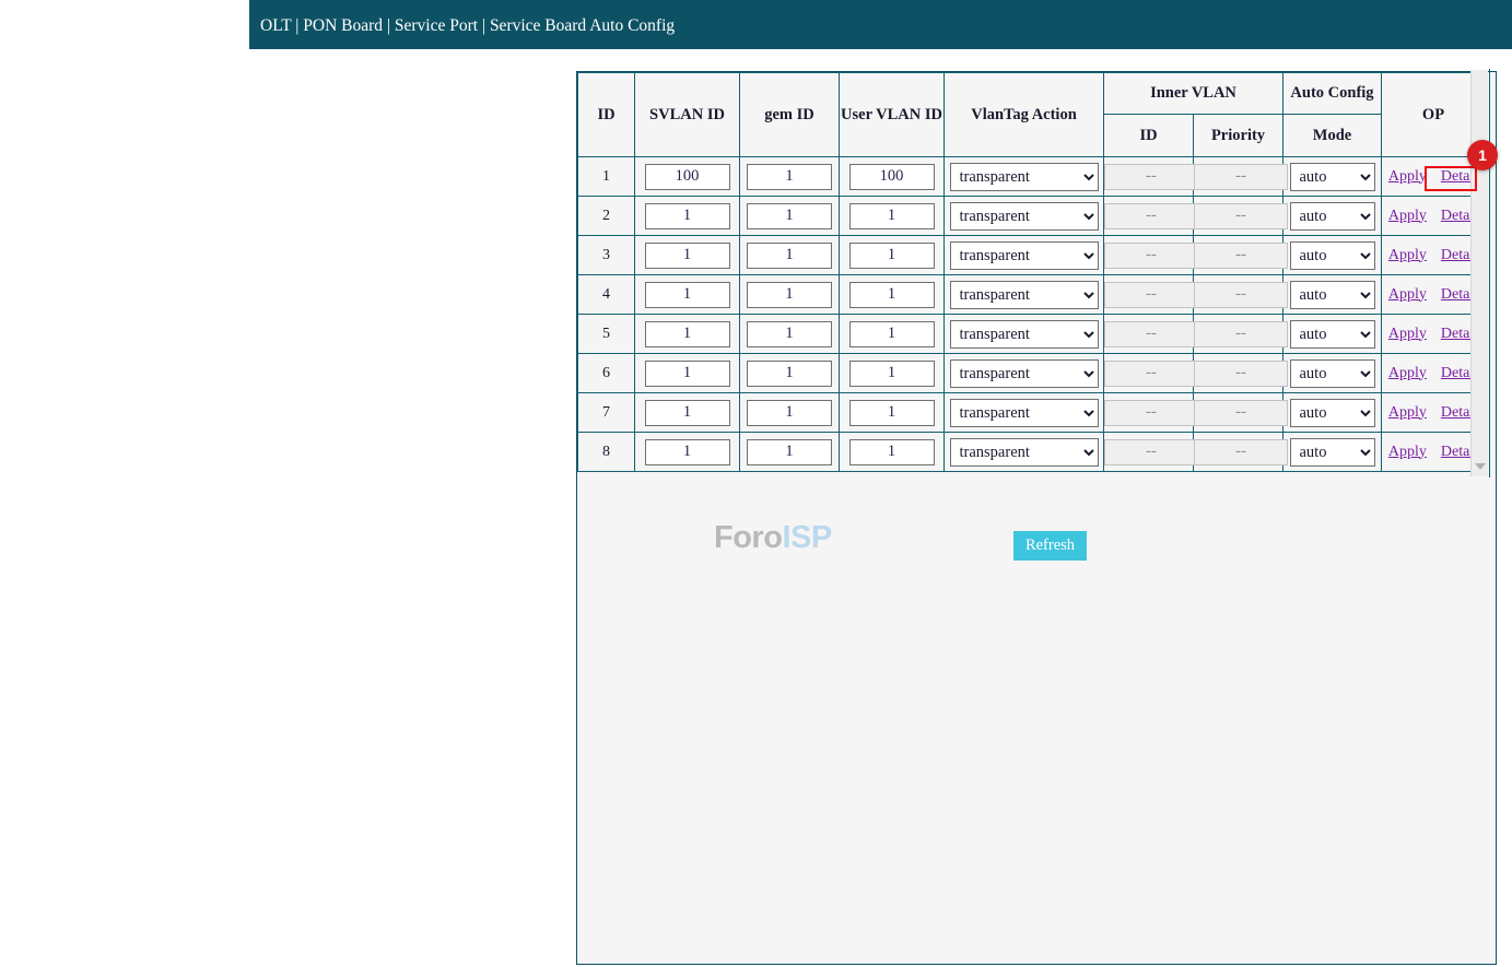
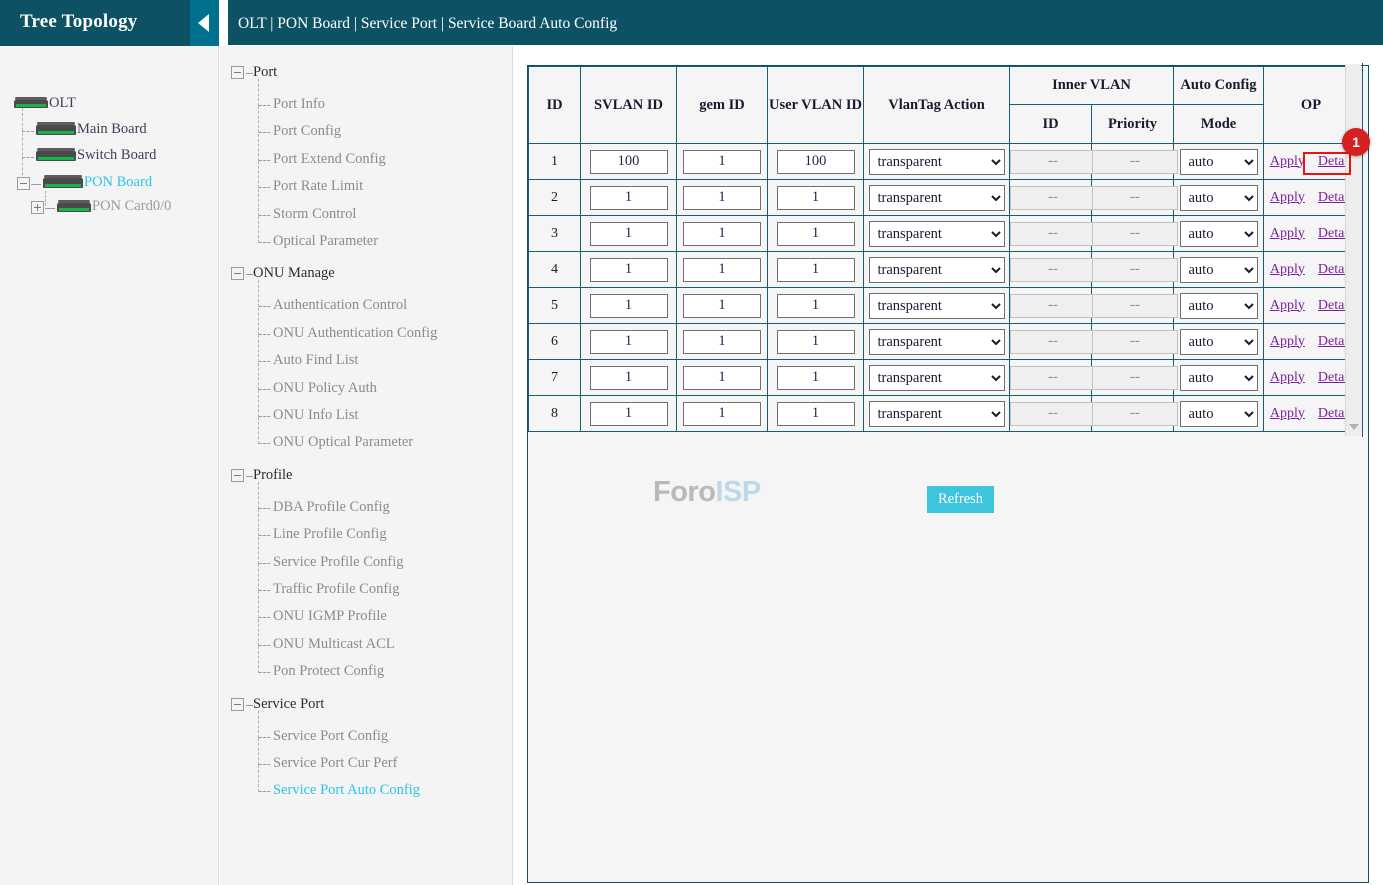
+ Tree Topology
+ OLT
+ Main Board
+ Switch Board
+ PON Board
+ PON Card0/0
+ Port
+ Port Info
+ Port Config
+ Port Extend Config
+ Port Rate Limit
+ Storm Control
+ Optical Parameter
+ ONU Manage
+ Authentication Control
+ ONU Authentication Config
+ Auto Find List
+ ONU Policy Auth
+ ONU Info List
+ ONU Optical Parameter
+ Profile
+ DBA Profile Config
+ Line Profile Config
+ Service Profile Config
+ Traffic Profile Config
+ ONU IGMP Profile
+ ONU Multicast ACL
+ Pon Protect Config
+ Service Port
+ Service Port Config
+ Service Port Cur Perf
+ Service Port Auto Config
  OLT | PON Board | Service Port | Service Board Auto Config
  ForoISP
  ID	SVLAN ID	gem ID	User VLAN ID	VlanTag Action	Inner VLAN	Auto Config	OP
  ID	Priority	Mode
  1	100	1	100	transparent	--	--	auto	Apply Deta
  2	1	1	1	transparent	--	--	auto	Apply Deta
  3	1	1	1	transparent	--	--	auto	Apply Deta
  4	1	1	1	transparent	--	--	auto	Apply Deta
  5	1	1	1	transparent	--	--	auto	Apply Deta
  6	1	1	1	transparent	--	--	auto	Apply Deta
  7	1	1	1	transparent	--	--	auto	Apply Deta
  8	1	1	1	transparent	--	--	auto	Apply Deta
  Refresh
  1
